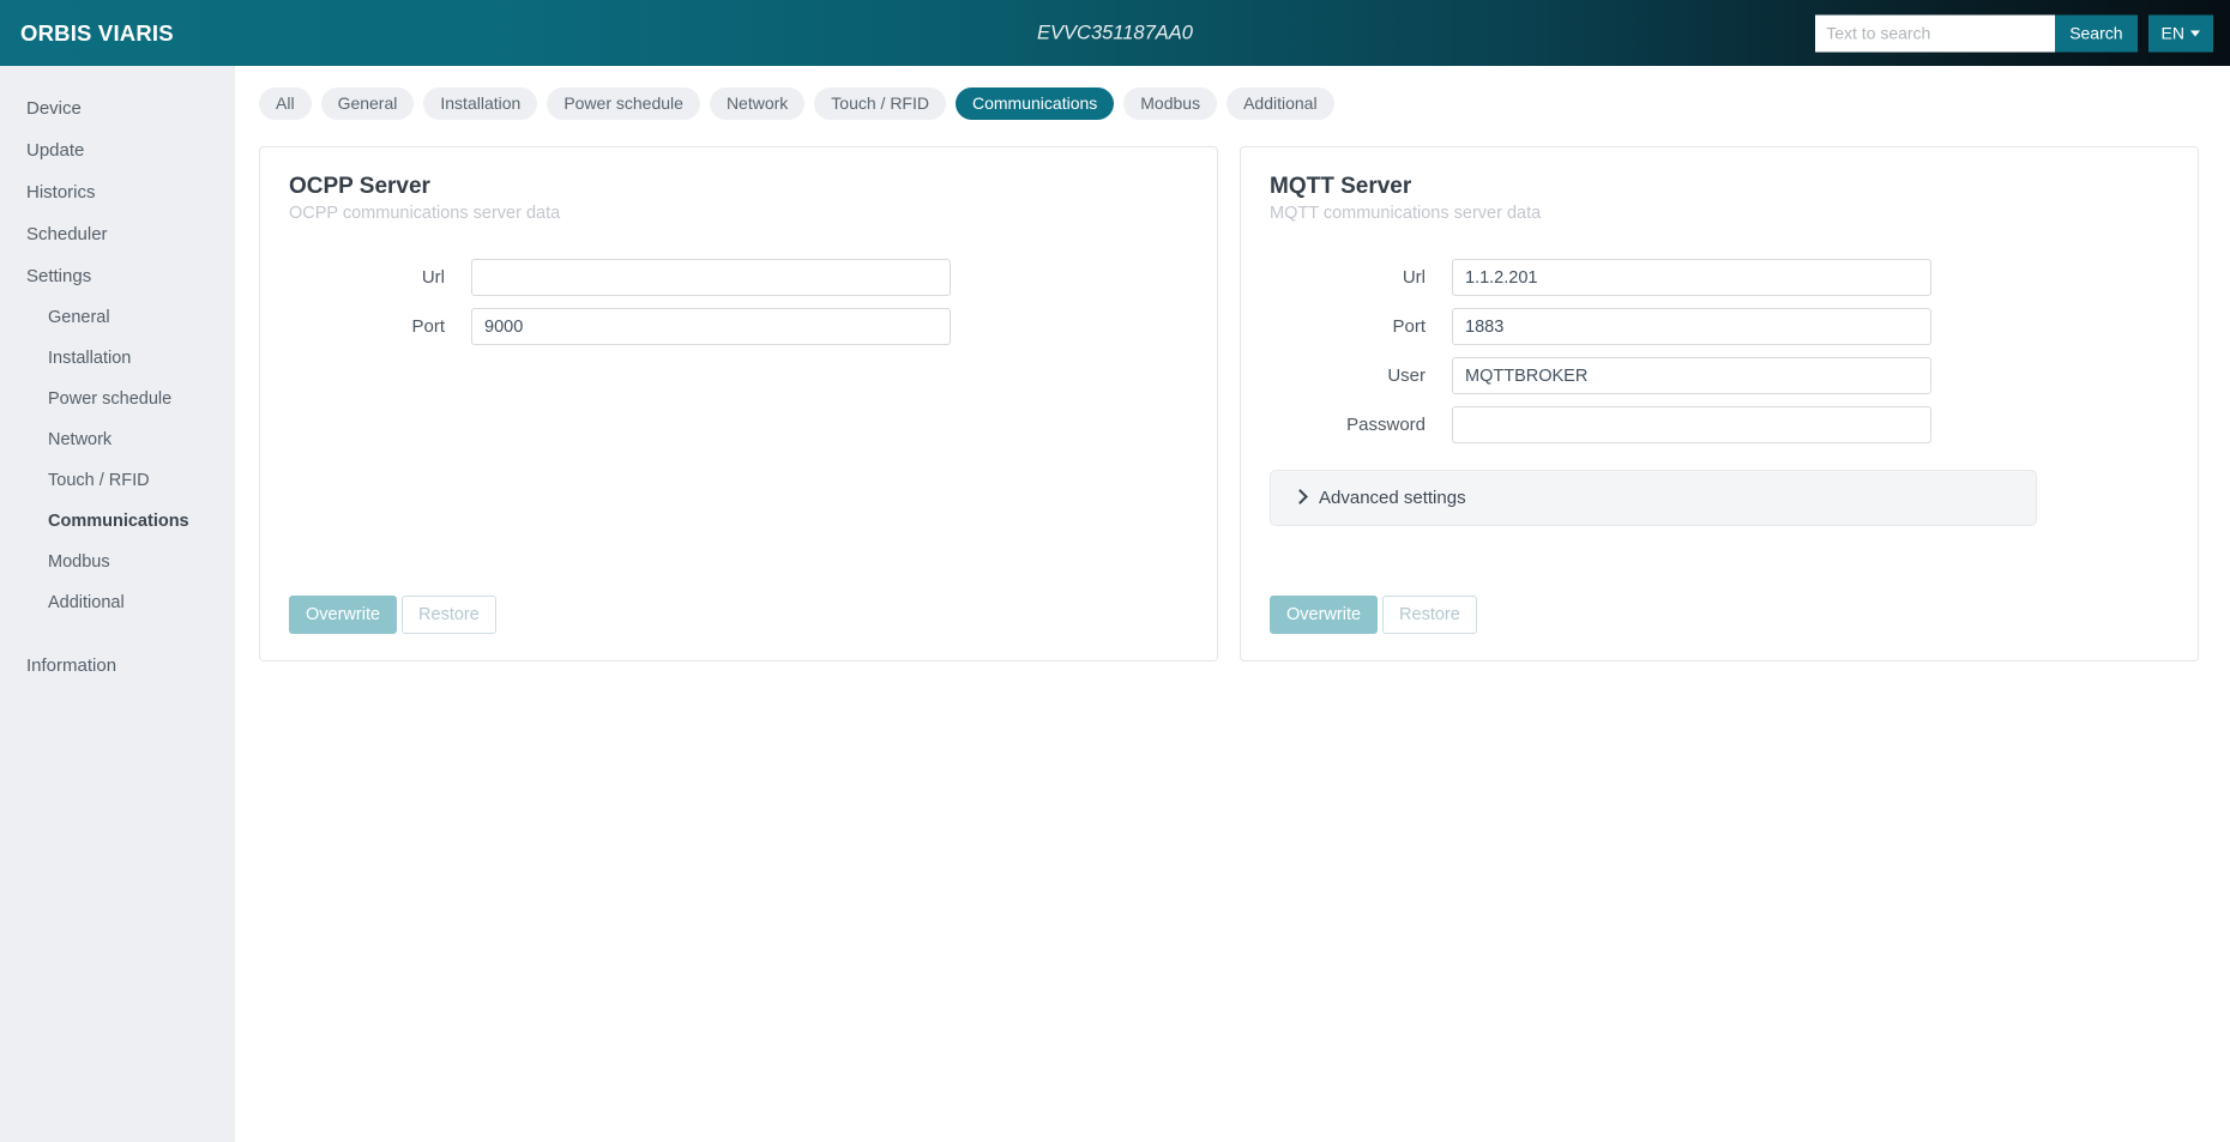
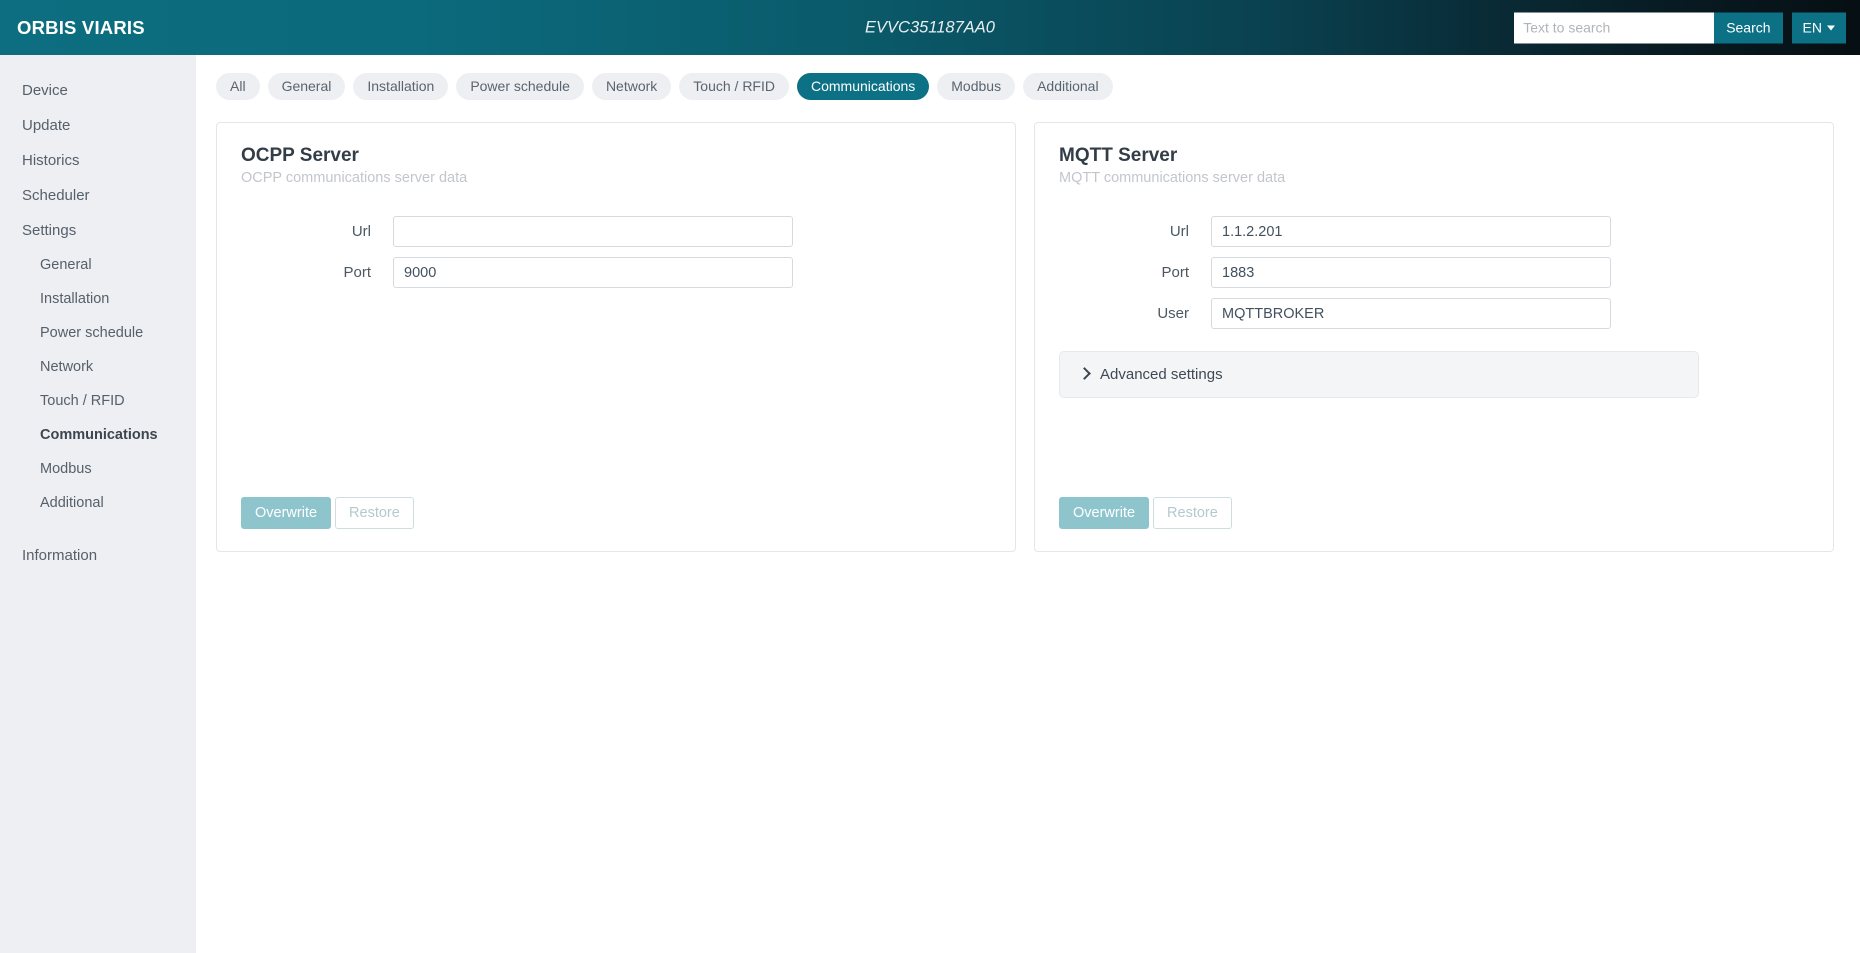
  ORBIS VIARIS
  EVVC351187AA0
  Text to search
  Search
  EN
  Device
  Update
  Historics
  Scheduler
  Settings
  General
  Installation
  Power schedule
  Network
  Touch / RFID
  Communications
  Modbus
  Additional
  Information
  All
  General
  Installation
  Power schedule
  Network
  Touch / RFID
  Communications
  Modbus
  Additional
  OCPP Server
  OCPP communications server data
  Url
  Port
  9000
  Overwrite
  Restore
  MQTT Server
  MQTT communications server data
  Url
  1.1.2.201
  Port
  1883
  User
  MQTTBROKER
- Password
  Advanced settings
  Overwrite
  Restore
